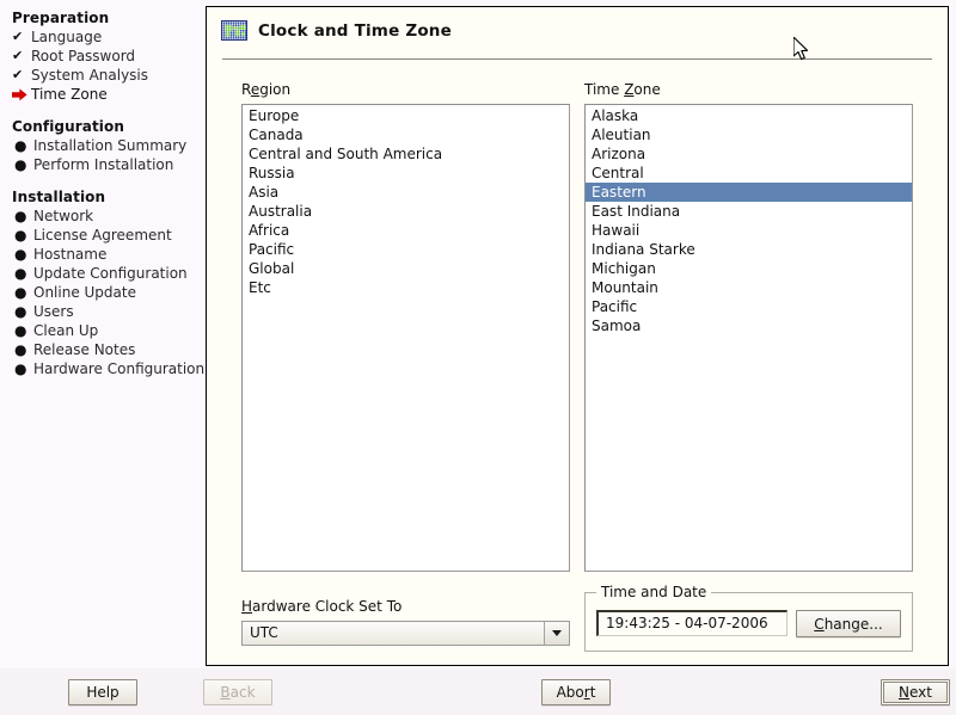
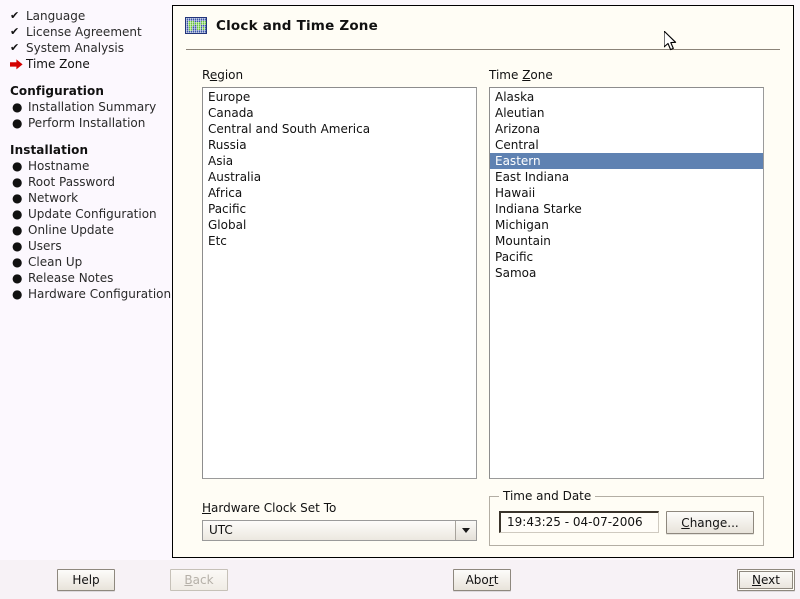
- Preparation
  ✔
  Language
  ✔
- Root Password
+ License Agreement
  ✔
  System Analysis
  Time Zone
  Configuration
  ●
  Installation Summary
  ●
  Perform Installation
  Installation
  ●
- Network
+ Hostname
  ●
- License Agreement
+ Root Password
  ●
- Hostname
+ Network
  ●
  Update Configuration
  ●
  Online Update
  ●
  Users
  ●
  Clean Up
  ●
  Release Notes
  ●
  Hardware Configuration
  Clock and Time Zone
  Region
  Europe
  Canada
  Central and South America
  Russia
  Asia
  Australia
  Africa
  Pacific
  Global
  Etc
  Time Zone
  Alaska
  Aleutian
  Arizona
  Central
  Eastern
  East Indiana
  Hawaii
  Indiana Starke
  Michigan
  Mountain
  Pacific
  Samoa
  Hardware Clock Set To
  UTC
  Time and Date
  19:43:25 - 04-07-2006
  Change...
  Help
  Back
  Abort
  Next
